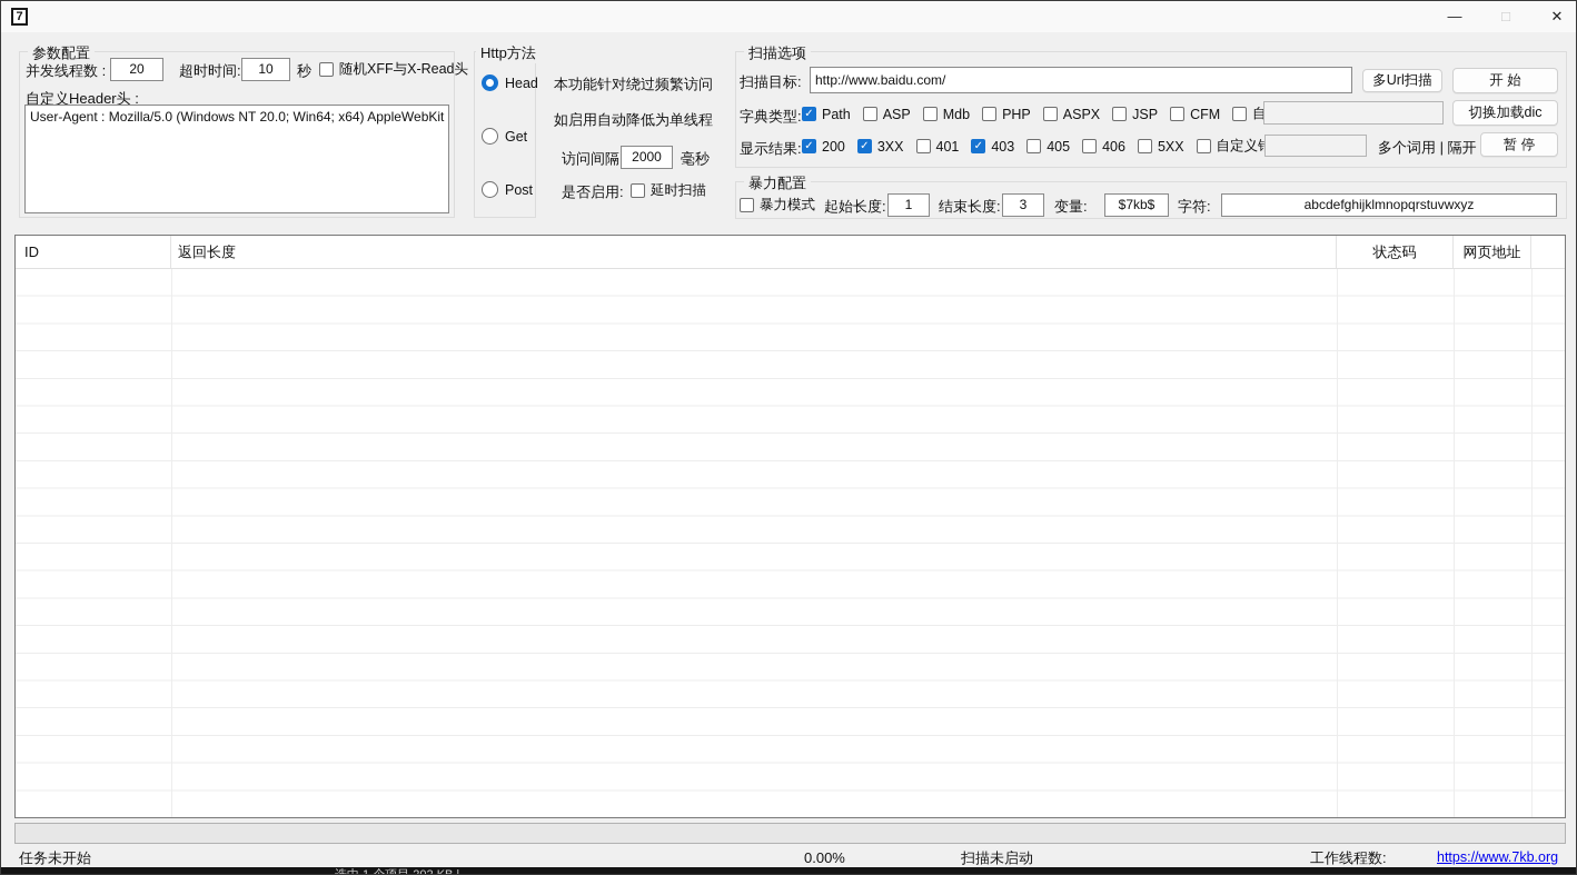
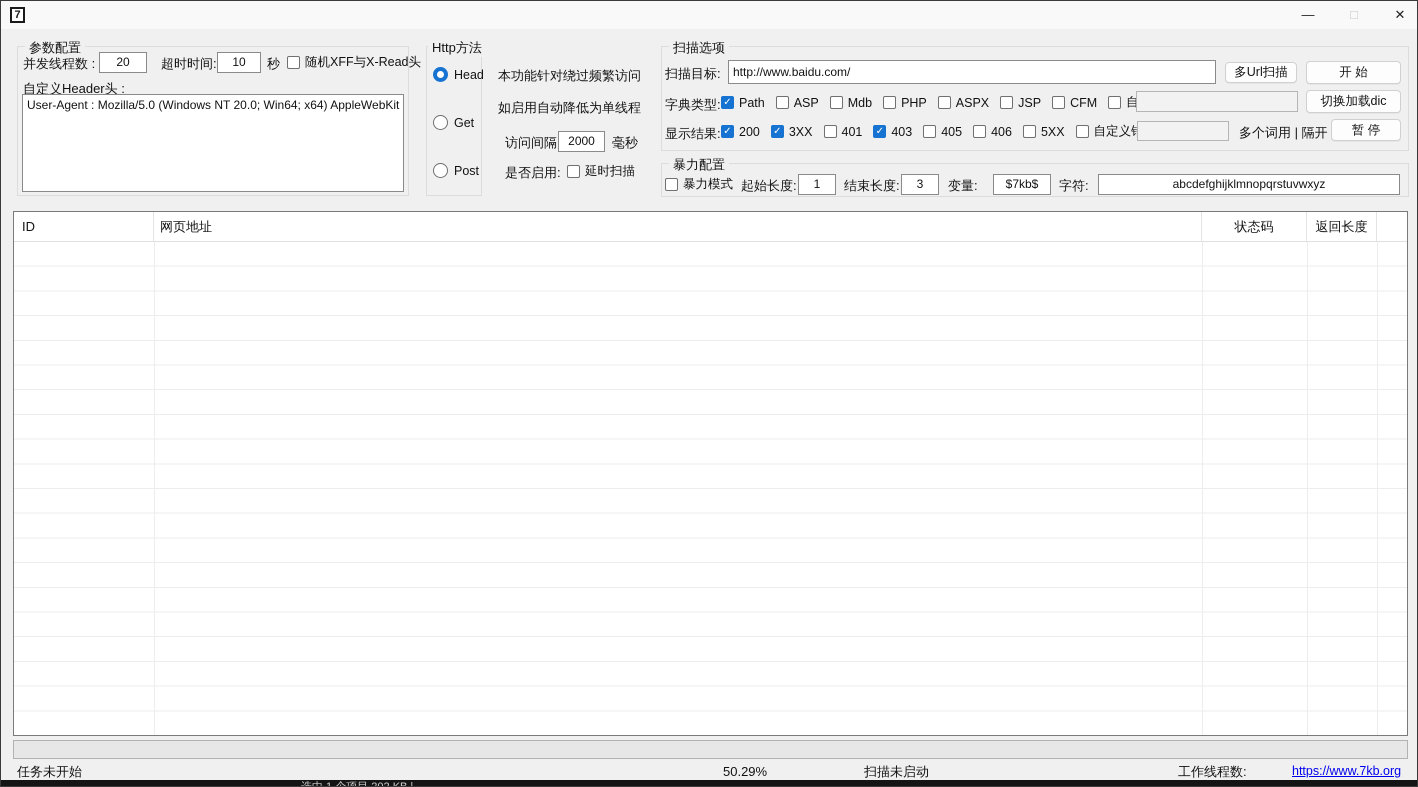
  7
  —
  □
  ✕
  参数配置
  并发线程数 :
  20
  超时时间:
  10
  秒
  随机XFF与X-Read头
  自定义Header头 :
  User-Agent : Mozilla/5.0 (Windows NT 20.0; Win64; x64) AppleWebKit
  Http方法
  Head
  Get
  Post
  本功能针对绕过频繁访问
  如启用自动降低为单线程
  访问间隔
  2000
  毫秒
  是否启用:
  延时扫描
  扫描选项
  扫描目标:
  http://www.baidu.com/
  多Url扫描
  开 始
  字典类型:
  Path
  ASP
  Mdb
  PHP
  ASPX
  JSP
  CFM
  切换加载dic
  显示结果:
  200
  3XX
  401
  403
  405
  406
  5XX
  多个词用 | 隔开
  暂 停
  暴力配置
  暴力模式
  起始长度:
  1
  结束长度:
  3
  变量:
  $7kb$
  字符:
  abcdefghijklmnopqrstuvwxyz
  ID
- 返回长度
+ 网页地址
  状态码
- 网页地址
+ 返回长度
  任务未开始
- 0.00%
+ 50.29%
  扫描未启动
  工作线程数:
  https://www.7kb.org
